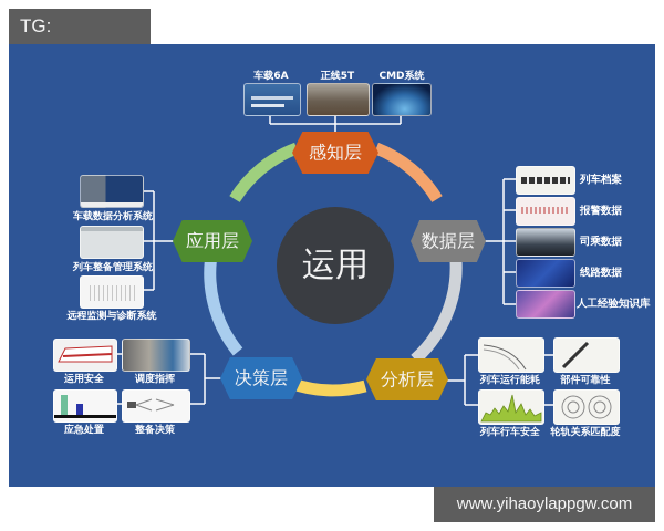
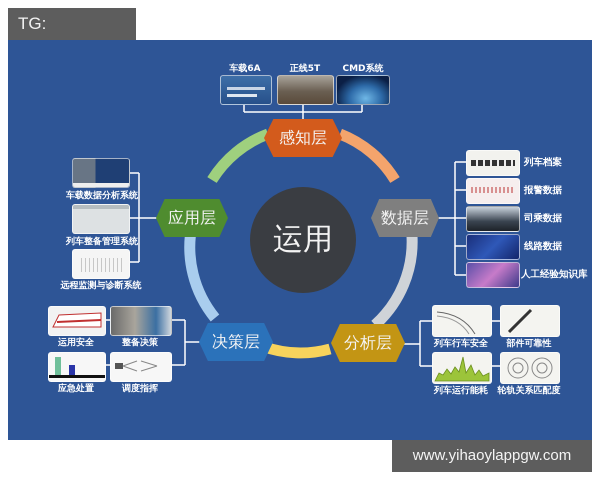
  运用
  感知层
  数据层
  分析层
  决策层
  应用层
  车载6A
  正线5T
  CMD系统
  列车档案
  报警数据
  司乘数据
  线路数据
  人工经验知识库
- 列车运行能耗
+ 列车行车安全
  部件可靠性
- 列车行车安全
+ 列车运行能耗
  轮轨关系匹配度
  运用安全
- 调度指挥
+ 整备决策
  应急处置
- 整备决策
+ 调度指挥
  车载数据分析系统
  列车整备管理系统
  远程监测与诊断系统
  www.yihaoylappgw.com
